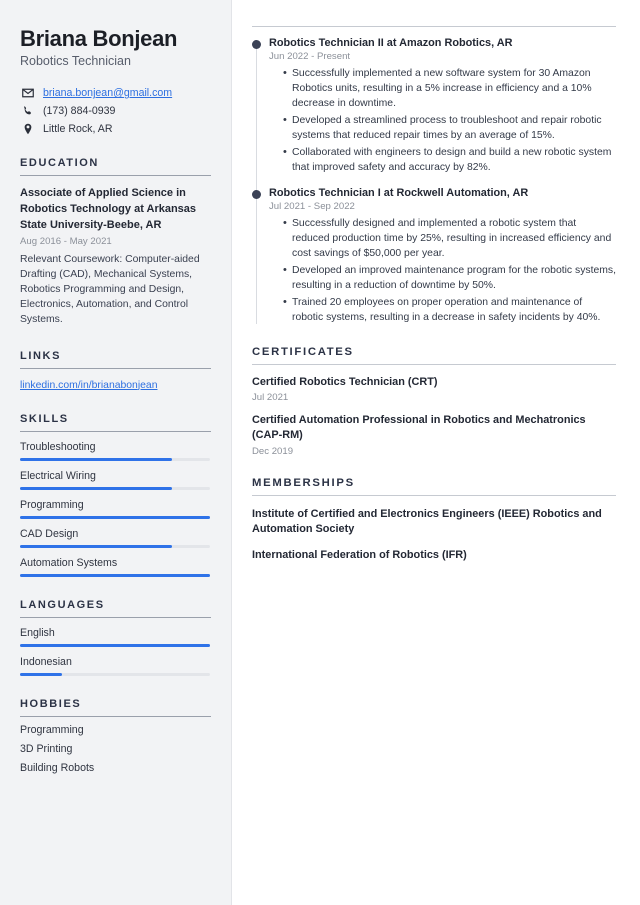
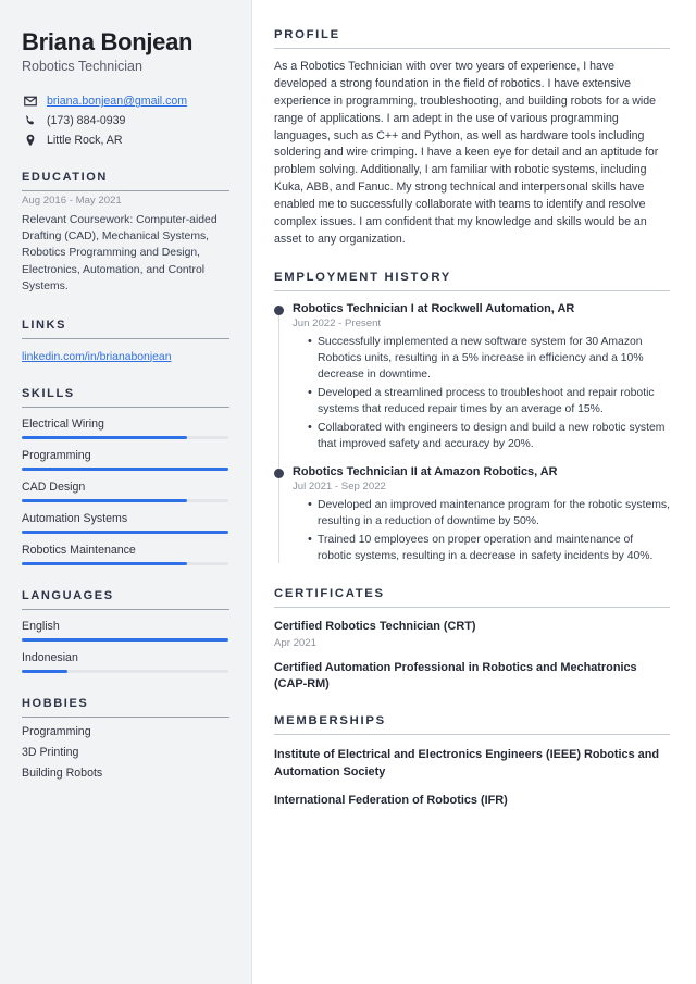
  Briana Bonjean
  Robotics Technician
  briana.bonjean@gmail.com
  (173) 884-0939
  Little Rock, AR
  EDUCATION
- Associate of Applied Science in Robotics Technology at Arkansas State University-Beebe, AR
  Aug 2016 - May 2021
  Relevant Coursework: Computer-aided Drafting (CAD), Mechanical Systems, Robotics Programming and Design, Electronics, Automation, and Control Systems.
  LINKS
  linkedin.com/in/brianabonjean
  SKILLS
- Troubleshooting
  Electrical Wiring
  Programming
  CAD Design
  Automation Systems
+ Robotics Maintenance
  LANGUAGES
  English
  Indonesian
  HOBBIES
  Programming
  3D Printing
  Building Robots
+ PROFILE
+ As a Robotics Technician with over two years of experience, I have developed a strong foundation in the field of robotics. I have extensive experience in programming, troubleshooting, and building robots for a wide range of applications. I am adept in the use of various programming languages, such as C++ and Python, as well as hardware tools including soldering and wire crimping. I have a keen eye for detail and an aptitude for problem solving. Additionally, I am familiar with robotic systems, including Kuka, ABB, and Fanuc. My strong technical and interpersonal skills have enabled me to successfully collaborate with teams to identify and resolve complex issues. I am confident that my knowledge and skills would be an asset to any organization.
+ EMPLOYMENT HISTORY
- Robotics Technician II at Amazon Robotics, AR
+ Robotics Technician I at Rockwell Automation, AR
  Jun 2022 - Present
  Successfully implemented a new software system for 30 Amazon Robotics units, resulting in a 5% increase in efficiency and a 10% decrease in downtime.
  Developed a streamlined process to troubleshoot and repair robotic systems that reduced repair times by an average of 15%.
- Collaborated with engineers to design and build a new robotic system that improved safety and accuracy by 82%.
+ Collaborated with engineers to design and build a new robotic system that improved safety and accuracy by 20%.
- Robotics Technician I at Rockwell Automation, AR
+ Robotics Technician II at Amazon Robotics, AR
  Jul 2021 - Sep 2022
- Successfully designed and implemented a robotic system that reduced production time by 25%, resulting in increased efficiency and cost savings of $50,000 per year.
  Developed an improved maintenance program for the robotic systems, resulting in a reduction of downtime by 50%.
- Trained 20 employees on proper operation and maintenance of robotic systems, resulting in a decrease in safety incidents by 40%.
+ Trained 10 employees on proper operation and maintenance of robotic systems, resulting in a decrease in safety incidents by 40%.
  CERTIFICATES
  Certified Robotics Technician (CRT)
- Jul 2021
+ Apr 2021
  Certified Automation Professional in Robotics and Mechatronics (CAP-RM)
- Dec 2019
  MEMBERSHIPS
- Institute of Certified and Electronics Engineers (IEEE) Robotics and Automation Society
+ Institute of Electrical and Electronics Engineers (IEEE) Robotics and Automation Society
  International Federation of Robotics (IFR)
